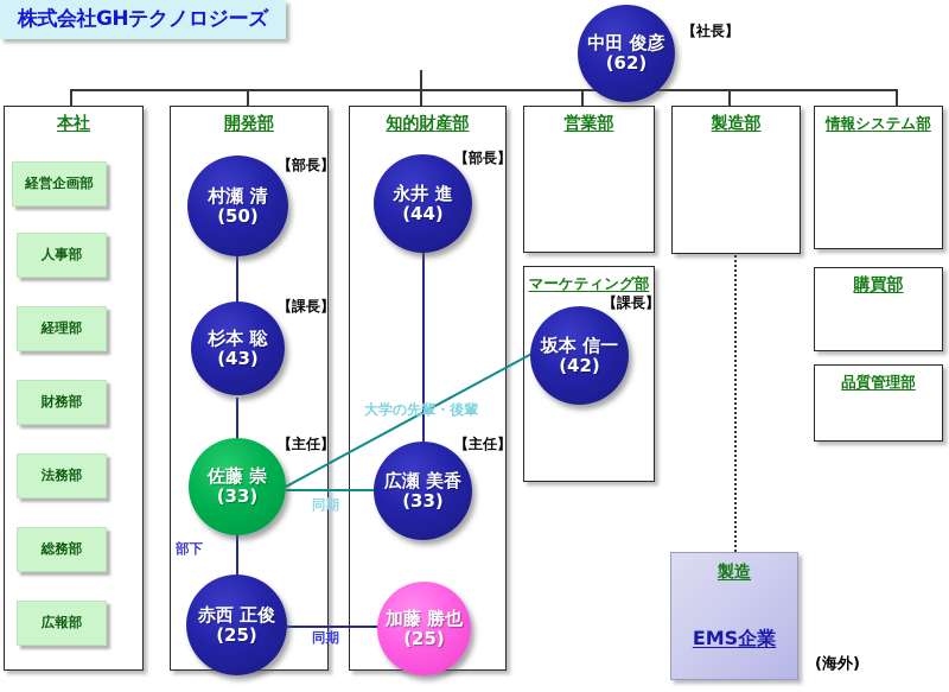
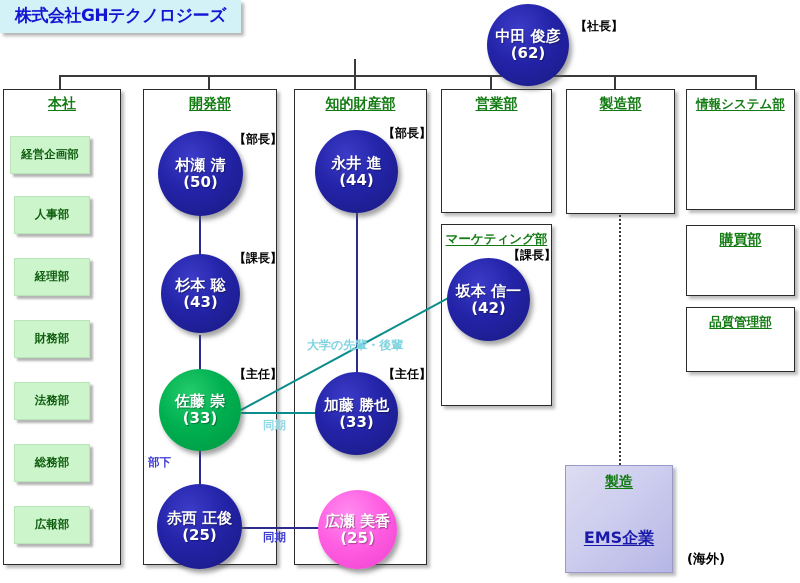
  株式会社GHテクノロジーズ
  中田 俊彦
  (62)
  【社長】
  本社
  経営企画部
  人事部
  経理部
  財務部
  法務部
  総務部
  広報部
  開発部
  村瀬 清
  (50)
  【部長】
  杉本 聡
  (43)
  【課長】
  佐藤 崇
  (33)
  【主任】
  赤西 正俊
  (25)
  部下
  知的財産部
  永井 進
  (44)
  【部長】
- 広瀬 美香
+ 加藤 勝也
  (33)
  【主任】
- 加藤 勝也
+ 広瀬 美香
  (25)
  大学の先輩・後輩
  同期
  同期
  営業部
  マーケティング部
  坂本 信一
  (42)
  【課長】
  製造部
  情報システム部
  購買部
  品質管理部
  製造
  EMS企業
  (海外)
